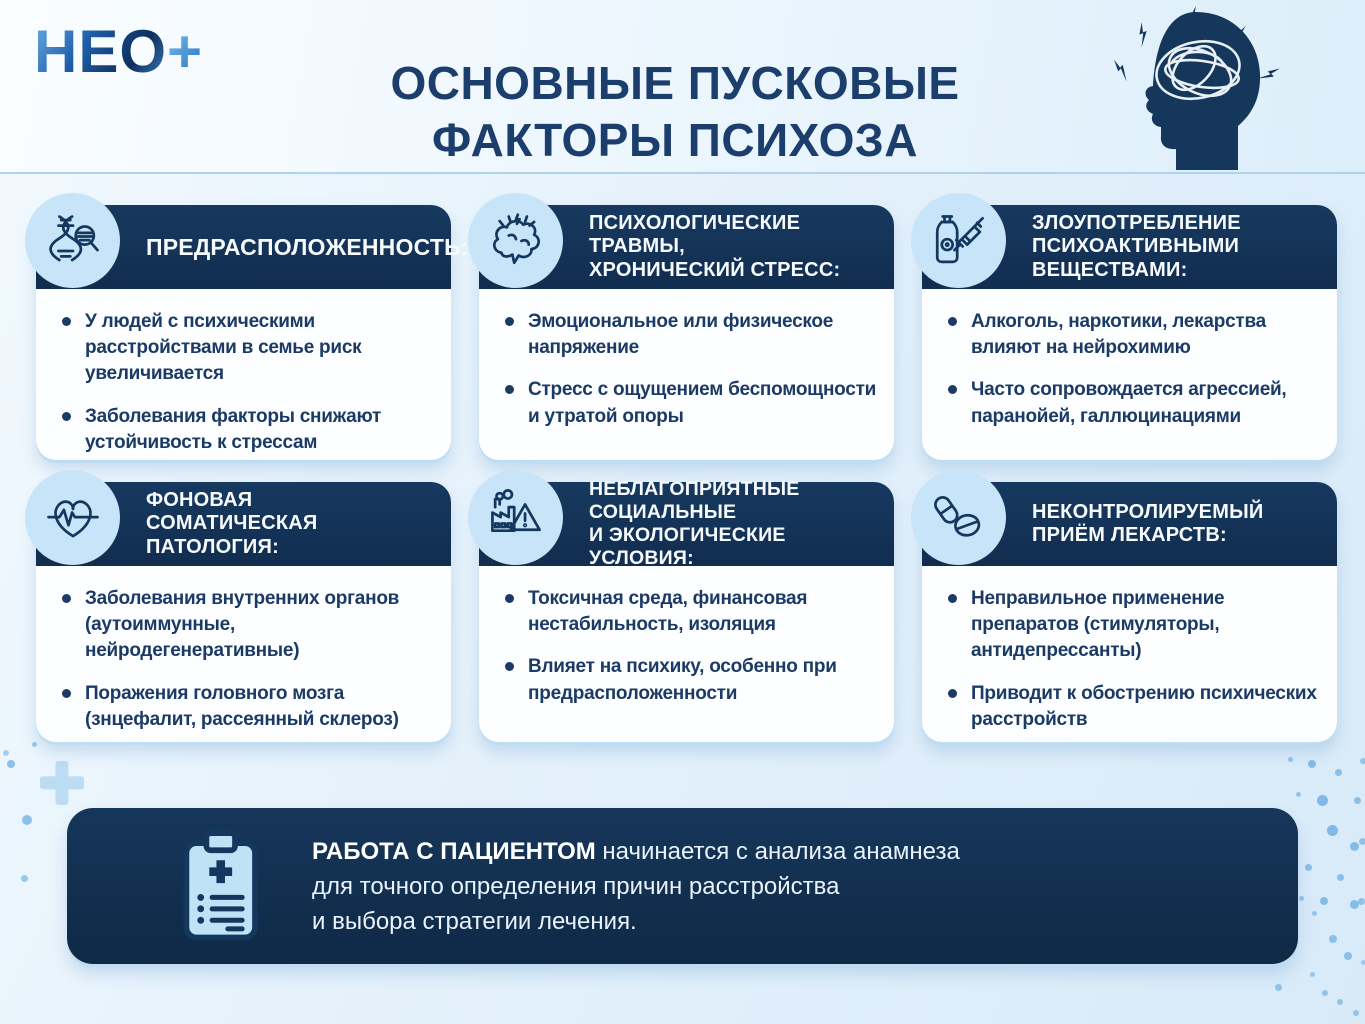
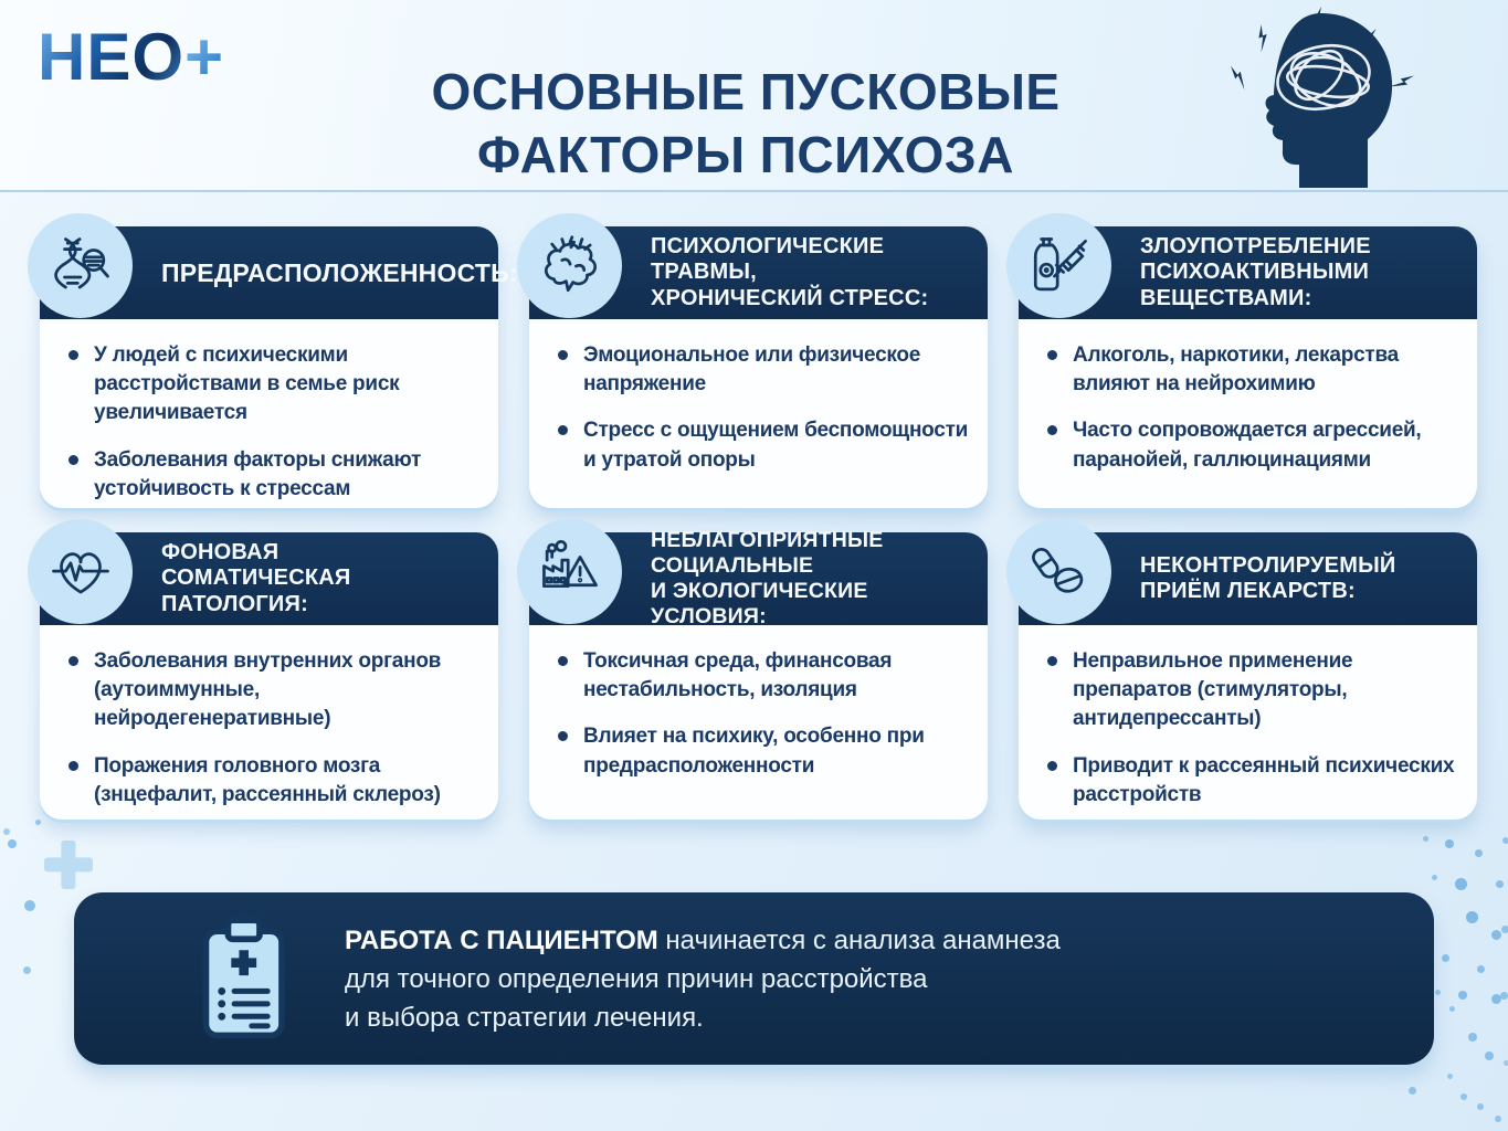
  НЕО+
  ОСНОВНЫЕ ПУСКОВЫЕ
  ФАКТОРЫ ПСИХОЗА
  ПРЕДРАСПОЛОЖЕННОСТЬ:
  У людей с психическими расстройствами в семье риск увеличивается
  Заболевания факторы снижают устойчивость к стрессам
  ПСИХОЛОГИЧЕСКИЕ ТРАВМЫ,
  ХРОНИЧЕСКИЙ СТРЕСС:
  Эмоциональное или физическое напряжение
  Стресс с ощущением беспомощности и утратой опоры
  ЗЛОУПОТРЕБЛЕНИЕ
  ПСИХОАКТИВНЫМИ
  ВЕЩЕСТВАМИ:
  Алкоголь, наркотики, лекарства влияют на нейрохимию
  Часто сопровождается агрессией, паранойей, галлюцинациями
  ФОНОВАЯ
  СОМАТИЧЕСКАЯ
  ПАТОЛОГИЯ:
  Заболевания внутренних органов (аутоиммунные, нейродегенеративные)
  Поражения головного мозга (знцефалит, рассеянный склероз)
  НЕБЛАГОПРИЯТНЫЕ
  СОЦИАЛЬНЫЕ
  И ЭКОЛОГИЧЕСКИЕ УСЛОВИЯ:
  Токсичная среда, финансовая нестабильность, изоляция
  Влияет на психику, особенно при предрасположенности
  НЕКОНТРОЛИРУЕМЫЙ
  ПРИЁМ ЛЕКАРСТВ:
  Неправильное применение препаратов (стимуляторы, антидепрессанты)
- Приводит к обострению психических расстройств
+ Приводит к рассеянный психических расстройств
  РАБОТА С ПАЦИЕНТОМ начинается с анализа анамнеза
  для точного определения причин расстройства
  и выбора стратегии лечения.
